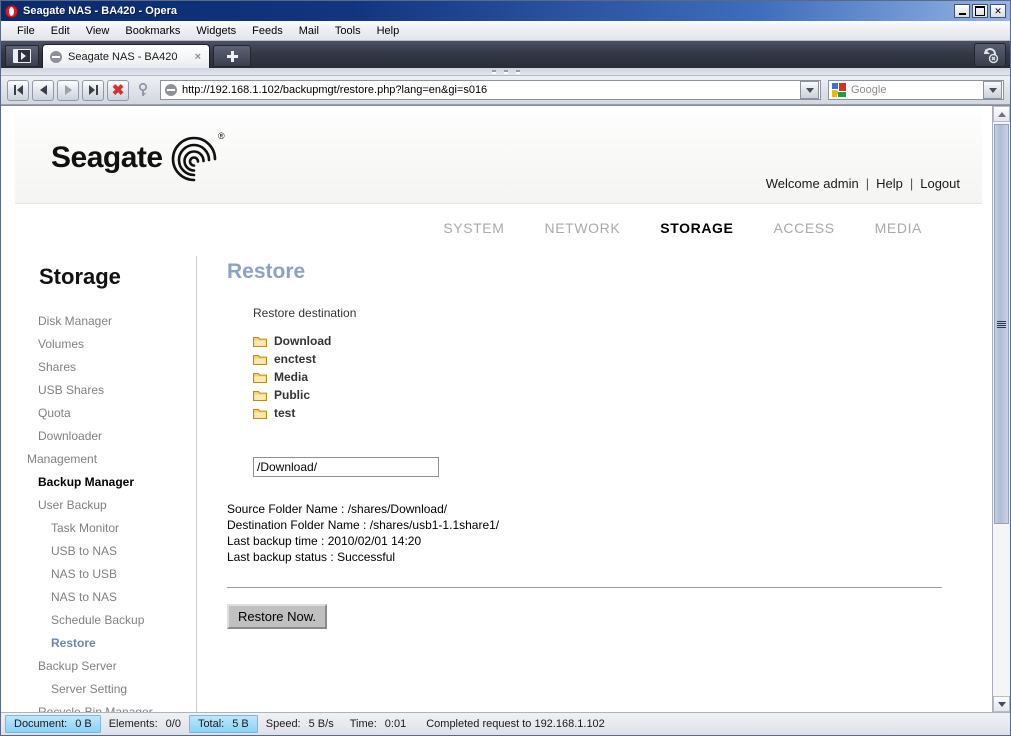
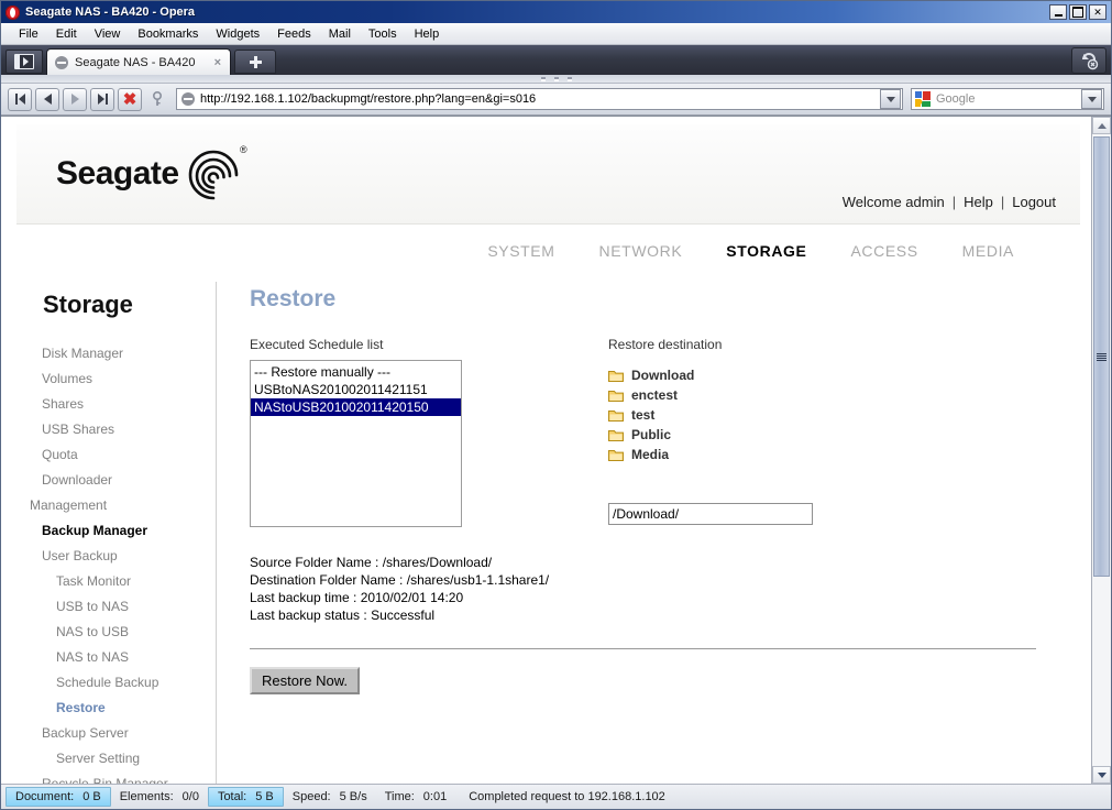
  Seagate NAS - BA420 - Opera
  File
  Edit
  View
  Bookmarks
  Widgets
  Feeds
  Mail
  Tools
  Help
  Seagate NAS - BA420
  ×
  ✖
  http://192.168.1.102/backupmgt/restore.php?lang=en&gi=s016
  Google
  Seagate
  ®
  Welcome admin
  |
  Help
  |
  Logout
  SYSTEM
  NETWORK
  STORAGE
  ACCESS
  MEDIA
  Storage
  Disk Manager
  Volumes
  Shares
  USB Shares
  Quota
  Downloader
  Management
  Backup Manager
  User Backup
  Task Monitor
  USB to NAS
  NAS to USB
  NAS to NAS
  Schedule Backup
  Restore
  Backup Server
  Server Setting
  Restore
+ Executed Schedule list
+ --- Restore manually ---
+ USBtoNAS201002011421151
+ NAStoUSB201002011420150
  Restore destination
  Download
  enctest
- Media
+ test
  Public
- test
+ Media
  /Download/
  Source Folder Name : /shares/Download/
  Destination Folder Name : /shares/usb1-1.1share1/
  Last backup time : 2010/02/01 14:20
  Last backup status : Successful
  Restore Now.
  Document:
  0 B
  Elements:
  0/0
  Total:
  5 B
  Speed:
  5 B/s
  Time:
  0:01
  Completed request to 192.168.1.102
